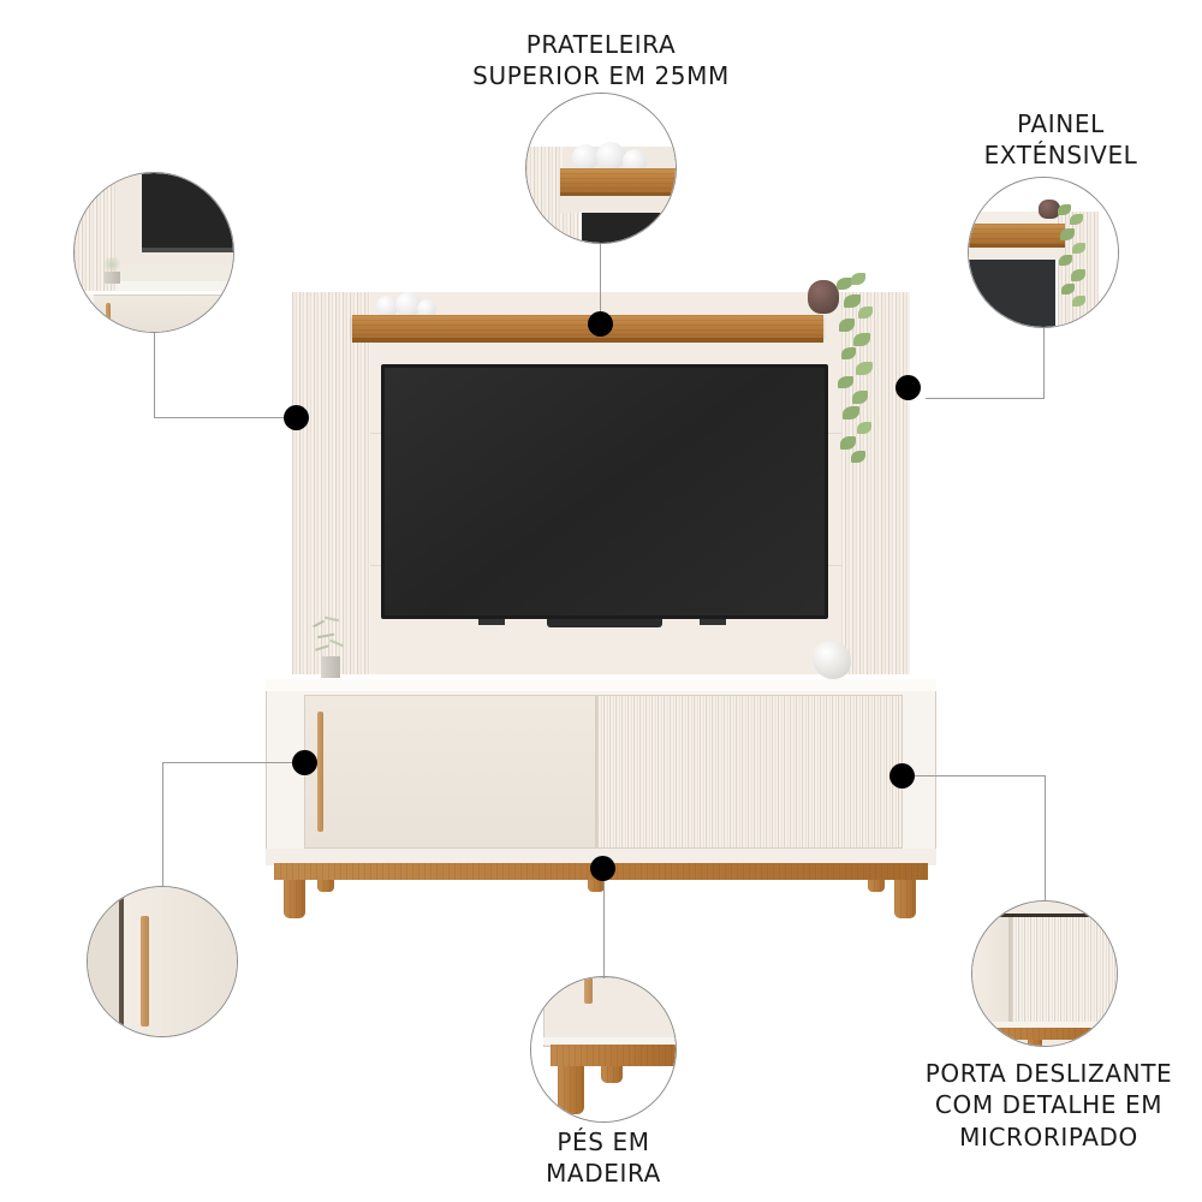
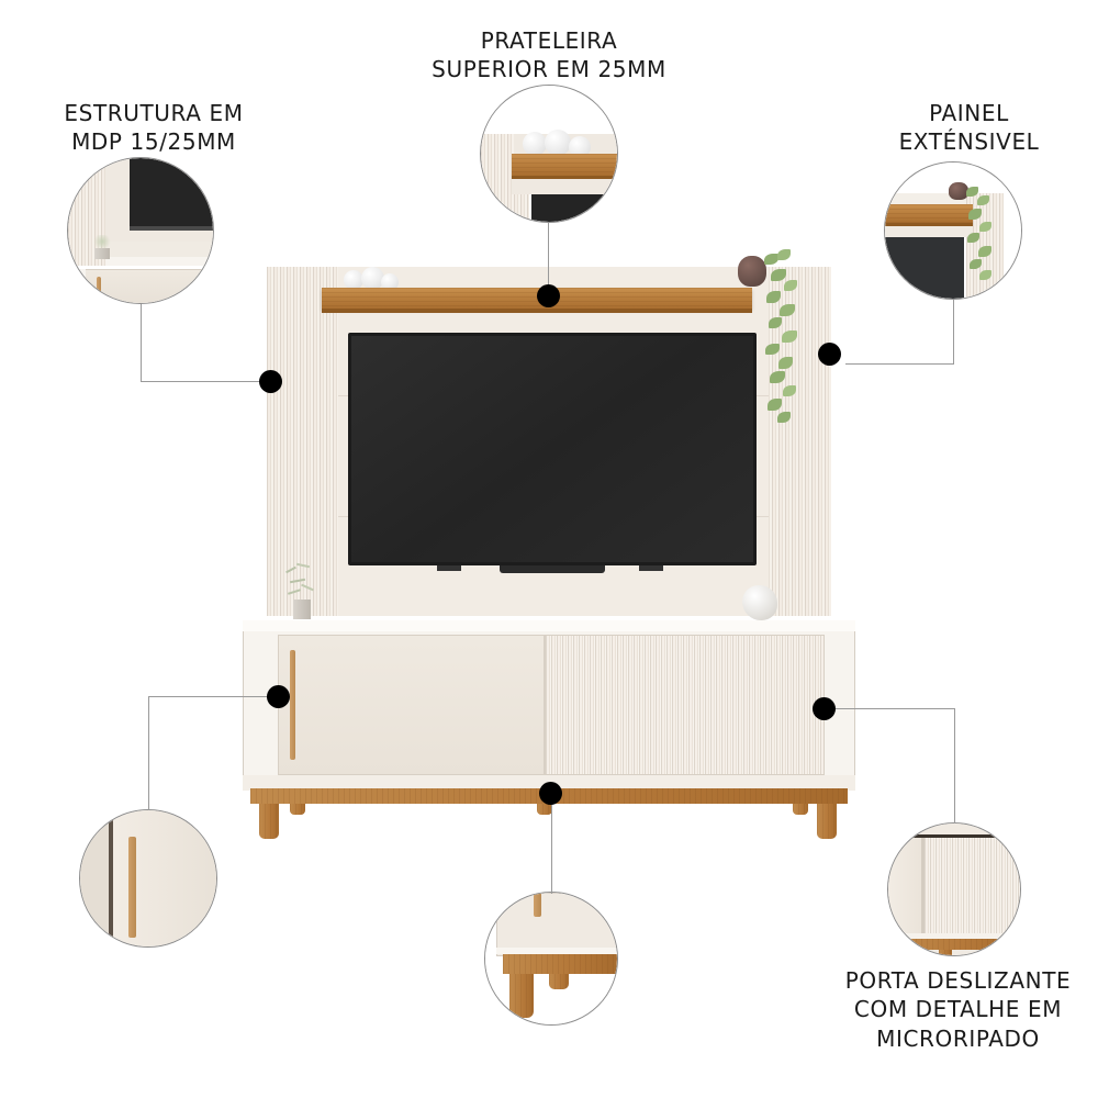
+ ESTRUTURA EM
+ MDP 15/25MM
  PRATELEIRA
  SUPERIOR EM 25MM
  PAINEL
  EXTÉNSIVEL
- PÉS EM
- MADEIRA
  PORTA DESLIZANTE
  COM DETALHE EM
  MICRORIPADO
